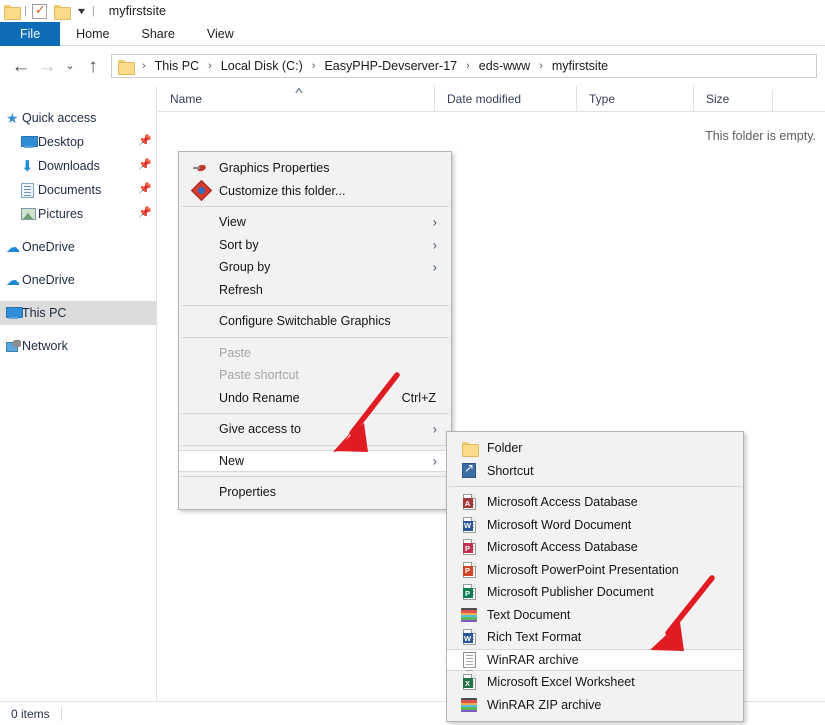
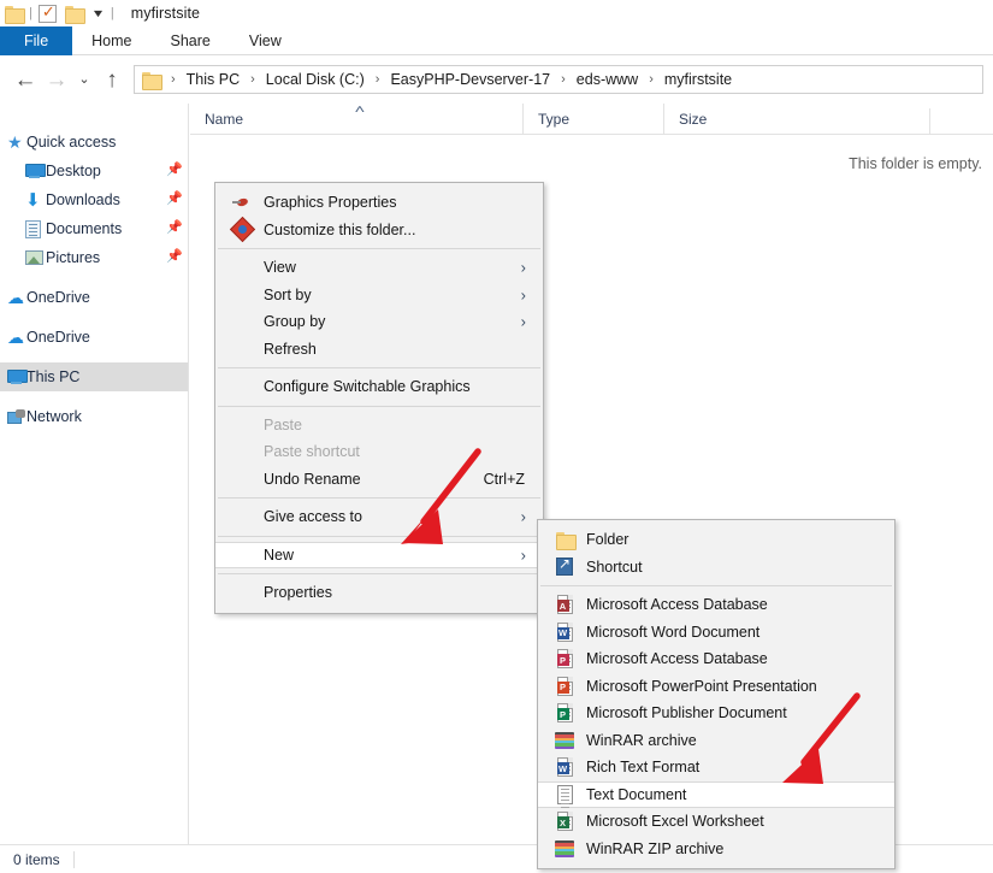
  |
  ▼
  |
  myfirstsite
  File
  Home
  Share
  View
  ←
  →
  ⌄
  ↑
  ›
  This PC
  ›
  Local Disk (C:)
  ›
  EasyPHP-Devserver-17
  ›
  eds-www
  ›
  myfirstsite
  Name
  ˄
- Date modified
  Type
  Size
  ★
  Quick access
  Desktop
  📌
  ⬇
  Downloads
  📌
  Documents
  📌
  Pictures
  📌
  ☁
  OneDrive
  ☁
  OneDrive
  This PC
  Network
  This folder is empty.
  0 items
  Graphics Properties
  Customize this folder...
  View
  ›
  Sort by
  ›
  Group by
  ›
  Refresh
  Configure Switchable Graphics
  Paste
  Paste shortcut
  Undo Rename
  Ctrl+Z
  Give access to
  ›
  New
  ›
  Properties
  Folder
  Shortcut
  A
  Microsoft Access Database
  W
  Microsoft Word Document
  P
  Microsoft Access Database
  P
  Microsoft PowerPoint Presentation
  P
  Microsoft Publisher Document
- Text Document
+ WinRAR archive
  W
  Rich Text Format
- WinRAR archive
+ Text Document
  X
  Microsoft Excel Worksheet
  WinRAR ZIP archive
